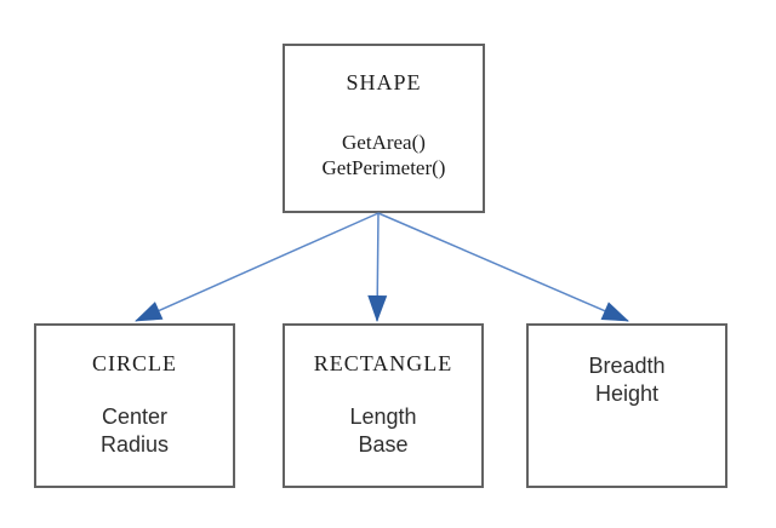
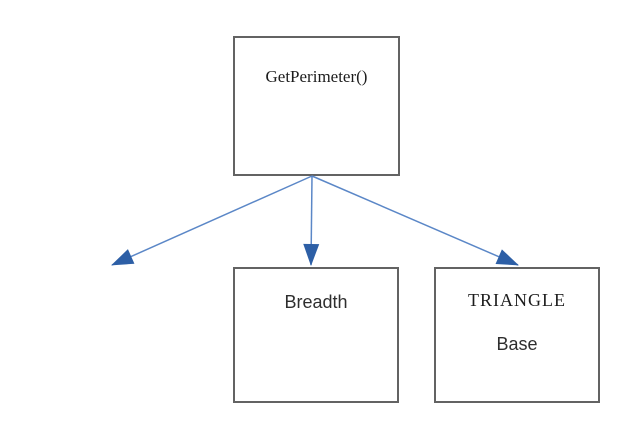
- SHAPE
- GetArea()
  GetPerimeter()
- CIRCLE
- Center
- Radius
- RECTANGLE
- Length
- Base
+ Breadth
+ TRIANGLE
- Breadth
+ Base
- Height
